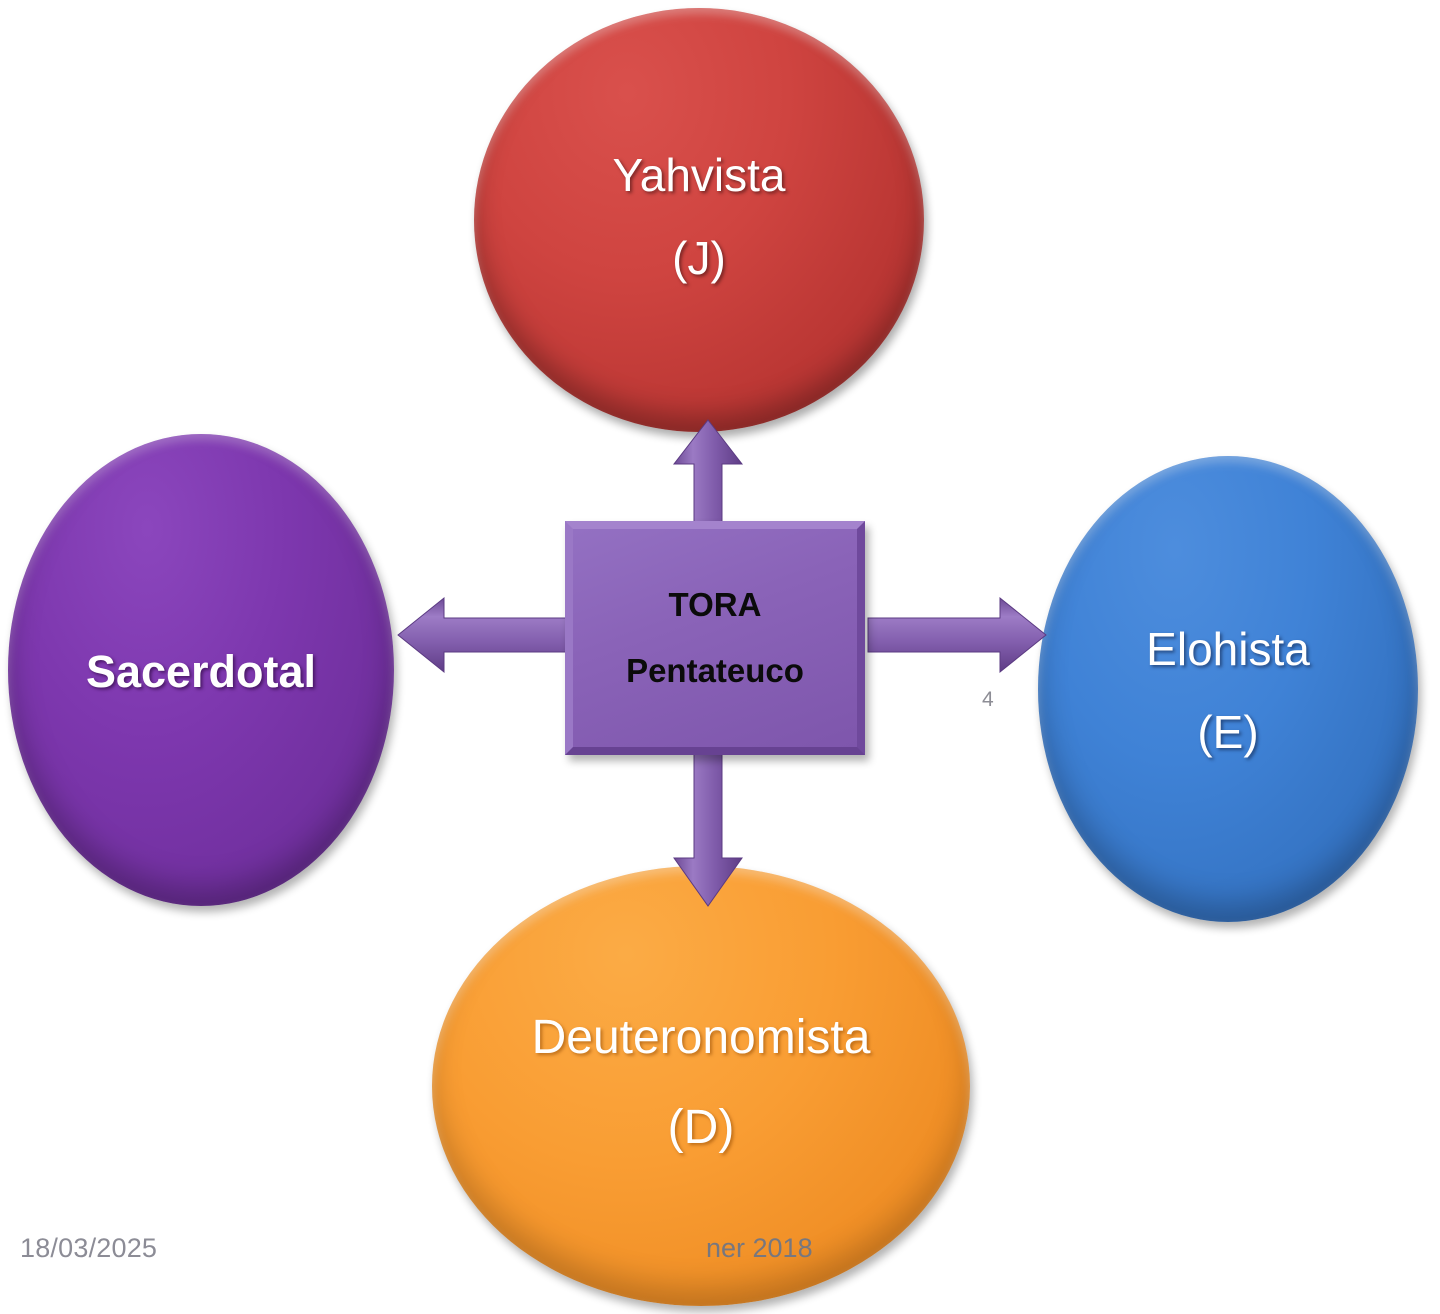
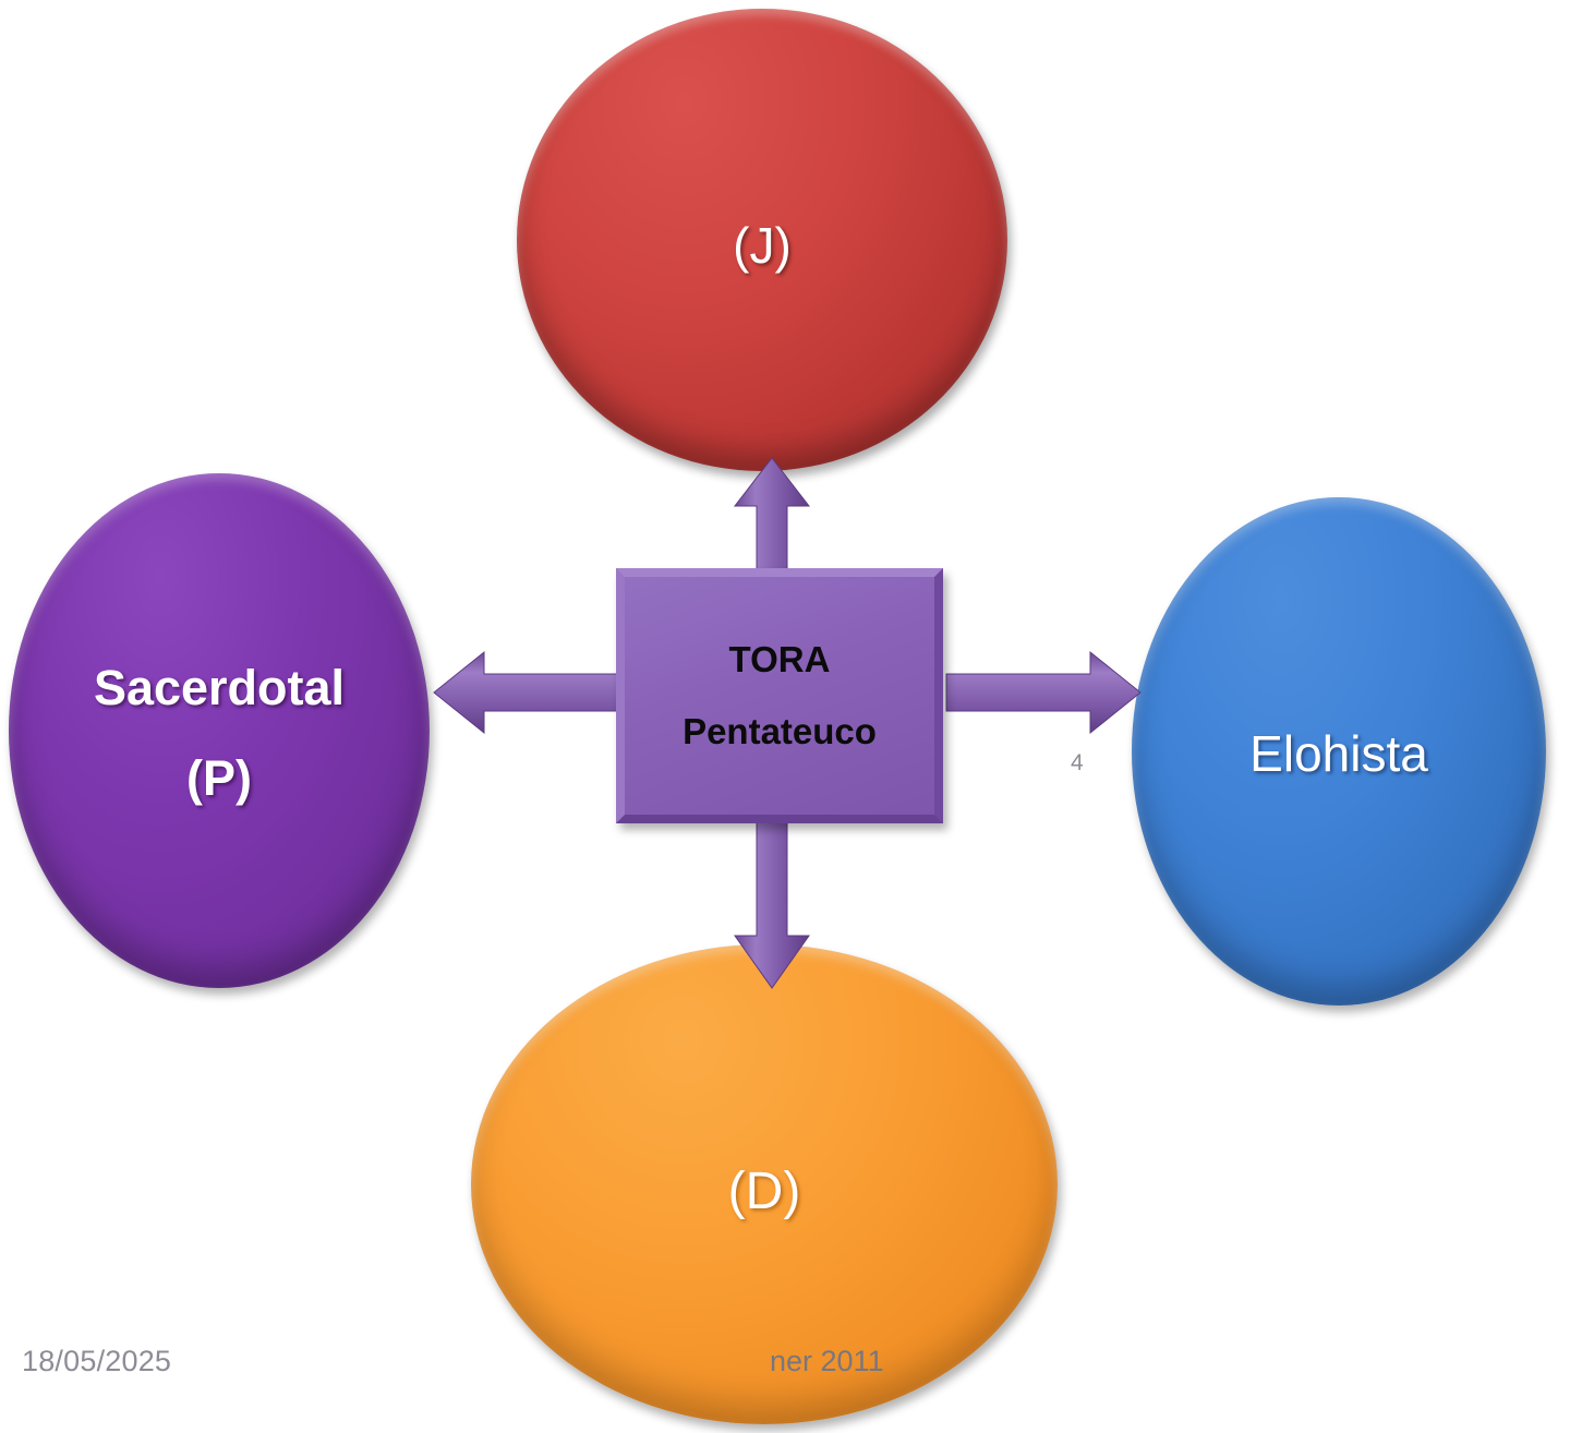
- Yahvista
  (J)
  Sacerdotal
+ (P)
  Elohista
- (E)
- Deuteronomista
  (D)
  TORA
  Pentateuco
- ner 2018
+ ner 2011
- 18/03/2025
+ 18/05/2025
  4
